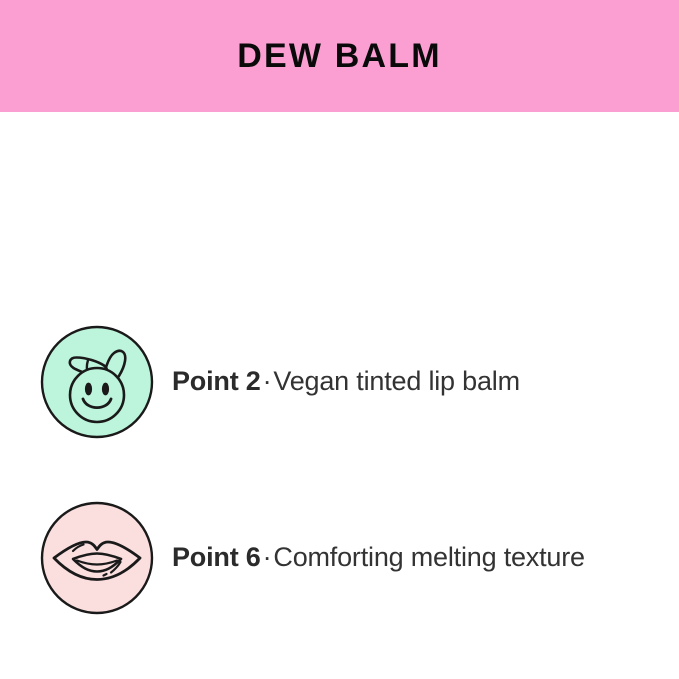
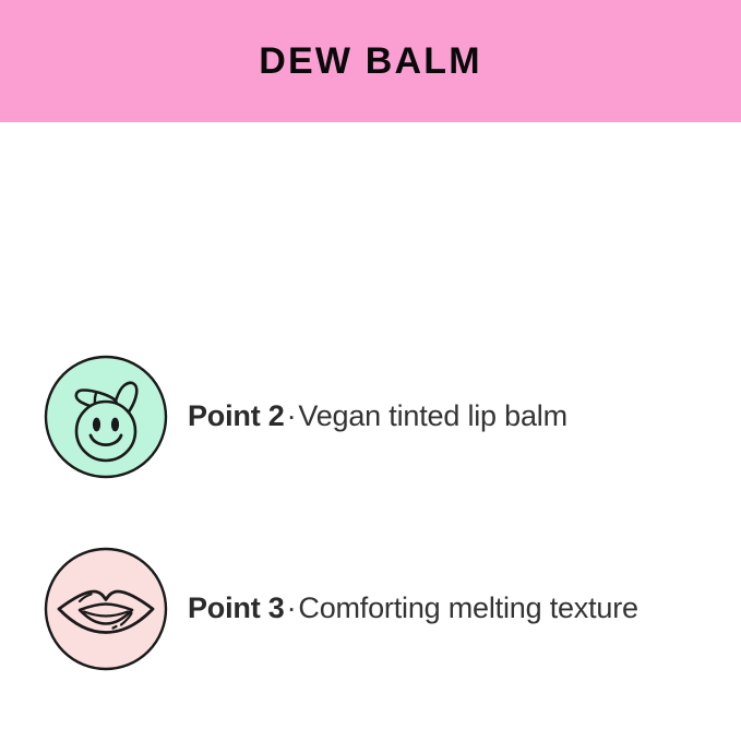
  DEW BALM
  Point 2·Vegan tinted lip balm
- Point 6·Comforting melting texture
+ Point 3·Comforting melting texture
